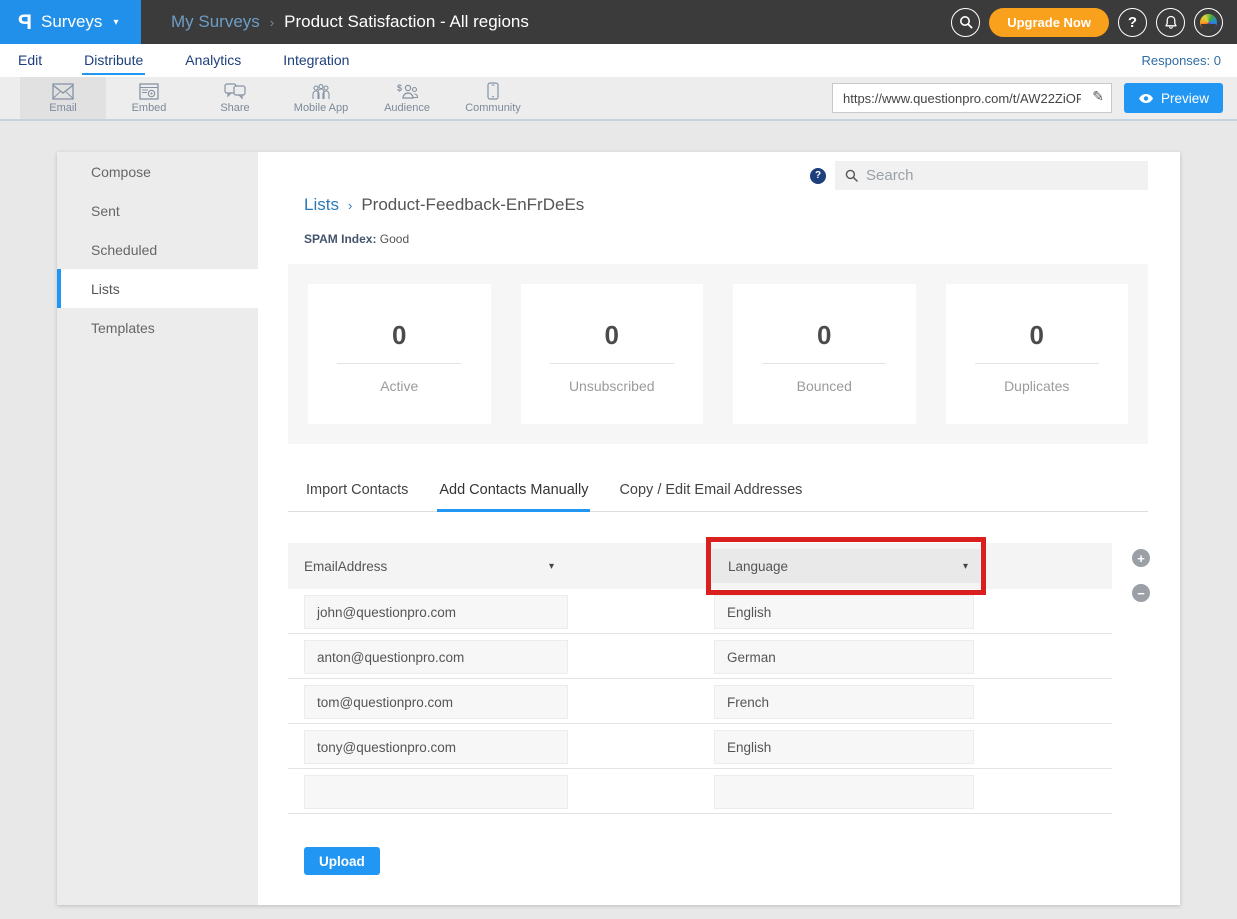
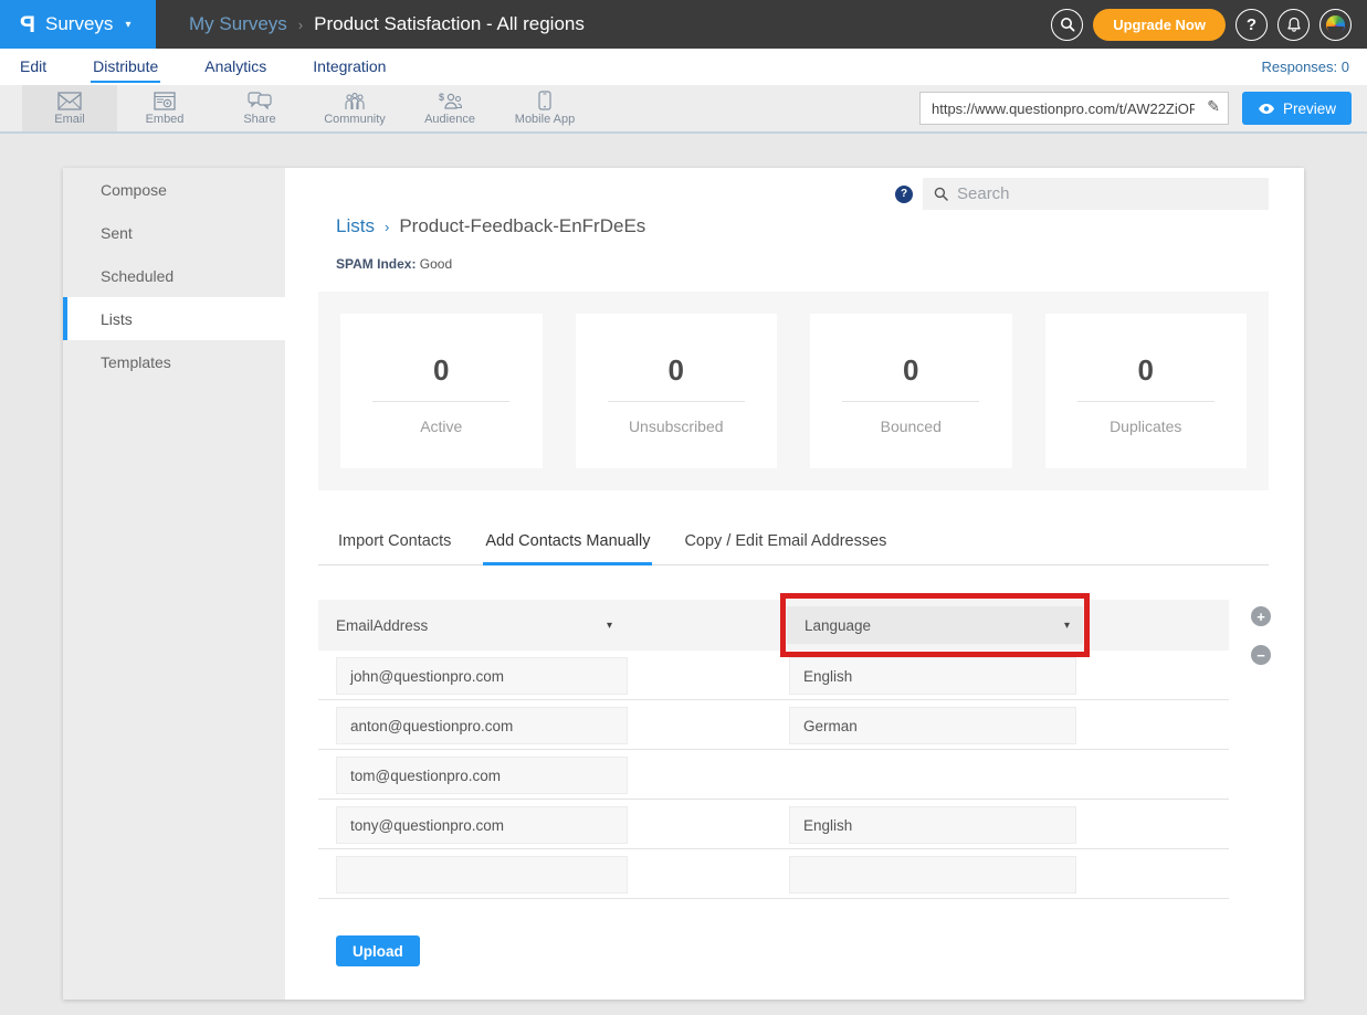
  Surveys
  ▾
  My Surveys
  ›
  Product Satisfaction - All regions
  Upgrade Now
  ?
  Edit
  Distribute
  Analytics
  Integration
  Responses: 0
  Email
  Embed
  Share
- Mobile App
+ Community
  $
  Audience
- Community
+ Mobile App
  https://www.questionpro.com/t/AW22ZiOP
  ✎
  Preview
  Compose
  Sent
  Scheduled
  Lists
  Templates
  ?
  Search
  Lists
  ›
  Product-Feedback-EnFrDeEs
  SPAM Index: Good
  0
  Active
  0
  Unsubscribed
  0
  Bounced
  0
  Duplicates
  Import Contacts
  Add Contacts Manually
  Copy / Edit Email Addresses
  EmailAddress
  ▾
  Language
  ▾
  +
  −
  john@questionpro.com
  English
  anton@questionpro.com
  German
  tom@questionpro.com
- French
  tony@questionpro.com
  English
  Upload
